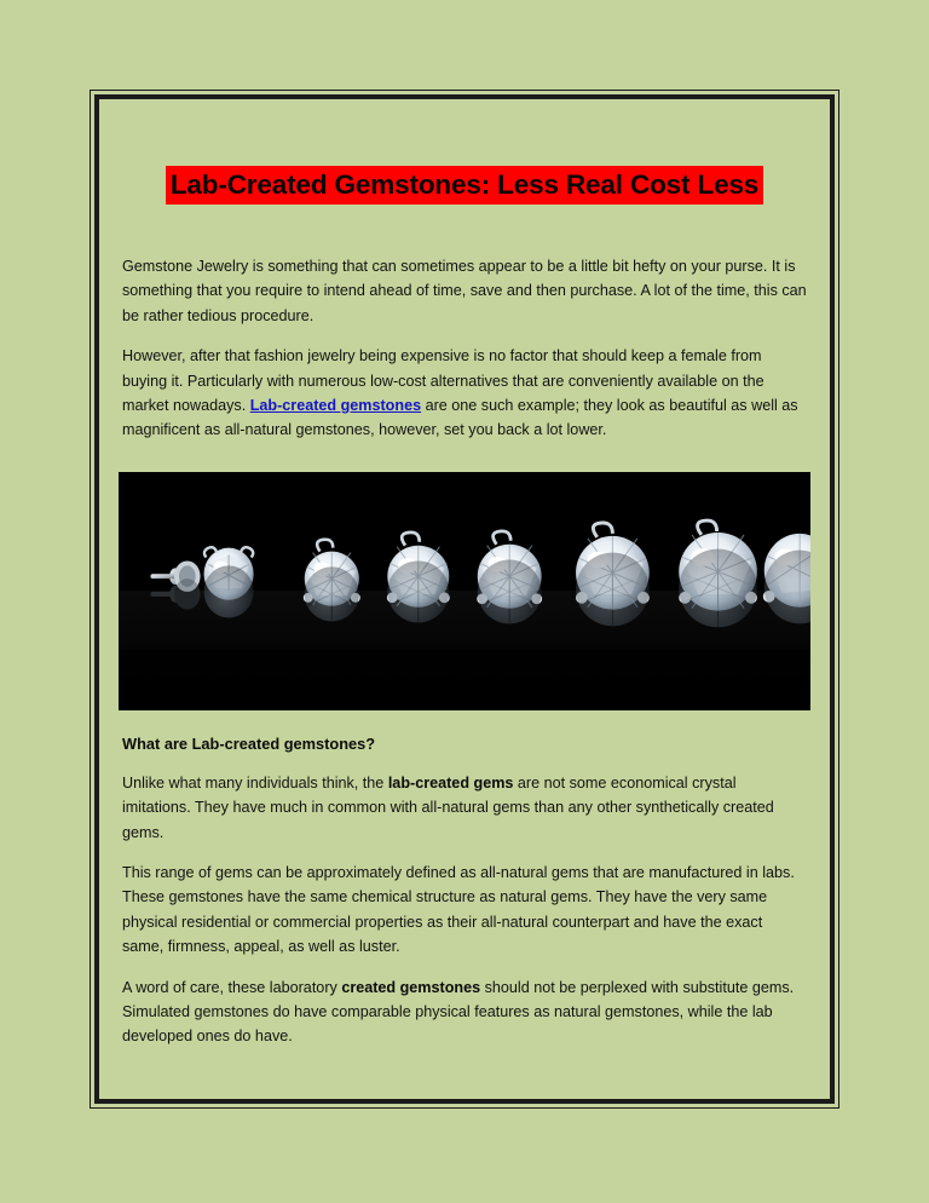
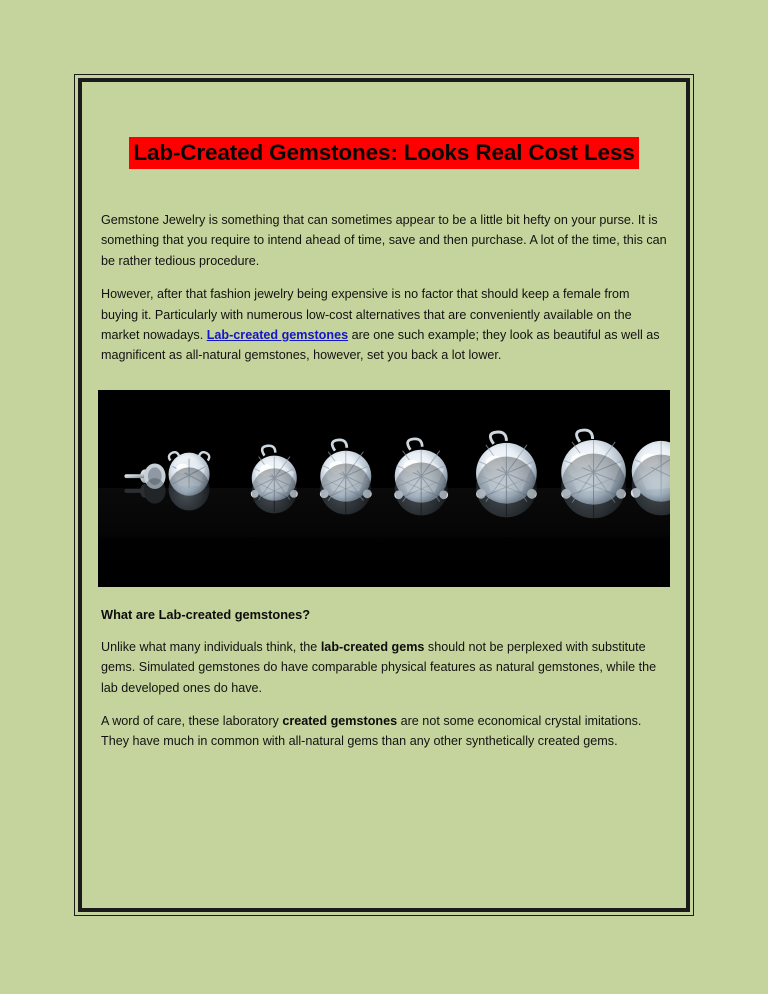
- Lab-Created Gemstones: Less Real Cost Less
+ Lab-Created Gemstones: Looks Real Cost Less
  Gemstone Jewelry is something that can sometimes appear to be a little bit hefty on your purse. It is something that you require to intend ahead of time, save and then purchase. A lot of the time, this can be rather tedious procedure.
  However, after that fashion jewelry being expensive is no factor that should keep a female from buying it. Particularly with numerous low-cost alternatives that are conveniently available on the market nowadays. Lab-created gemstones are one such example; they look as beautiful as well as magnificent as all-natural gemstones, however, set you back a lot lower.
  What are Lab-created gemstones?
- Unlike what many individuals think, the lab-created gems are not some economical crystal imitations. They have much in common with all-natural gems than any other synthetically created gems.
+ Unlike what many individuals think, the lab-created gems should not be perplexed with substitute gems. Simulated gemstones do have comparable physical features as natural gemstones, while the lab developed ones do have.
- This range of gems can be approximately defined as all-natural gems that are manufactured in labs. These gemstones have the same chemical structure as natural gems. They have the very same physical residential or commercial properties as their all-natural counterpart and have the exact same, firmness, appeal, as well as luster.
- A word of care, these laboratory created gemstones should not be perplexed with substitute gems. Simulated gemstones do have comparable physical features as natural gemstones, while the lab developed ones do have.
+ A word of care, these laboratory created gemstones are not some economical crystal imitations. They have much in common with all-natural gems than any other synthetically created gems.
